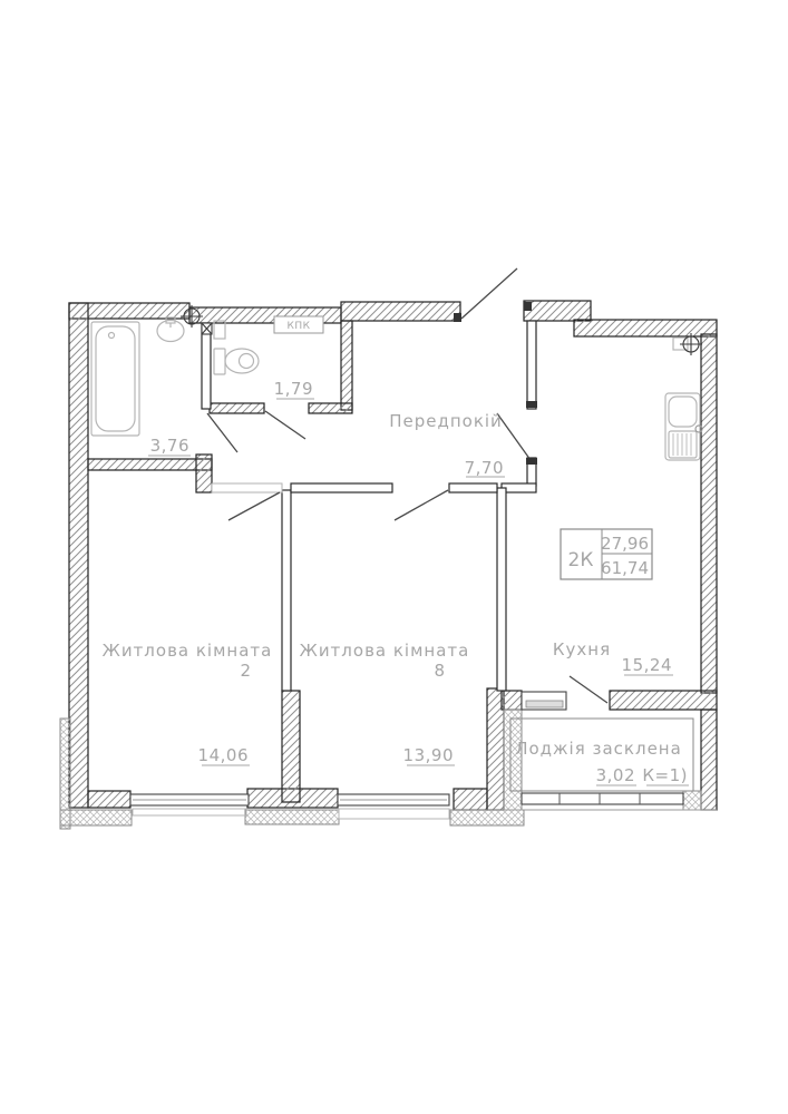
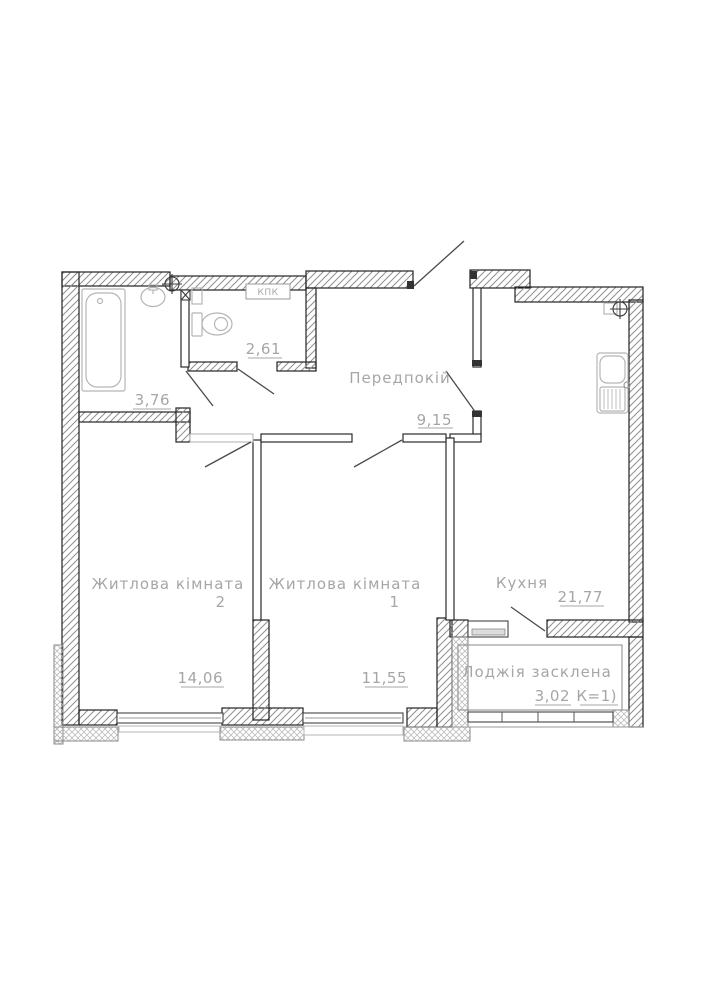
  КПК
- 1,79
+ 2,61
  3,76
  Передпокій
- 7,70
+ 9,15
  Житлова кімната
  2
  14,06
  Житлова кімната
- 8
+ 1
- 13,90
+ 11,55
  Кухня
- 15,24
+ 21,77
  Лоджія засклена
  3,02
  К=1)
- 2К
- 27,96
- 61,74
